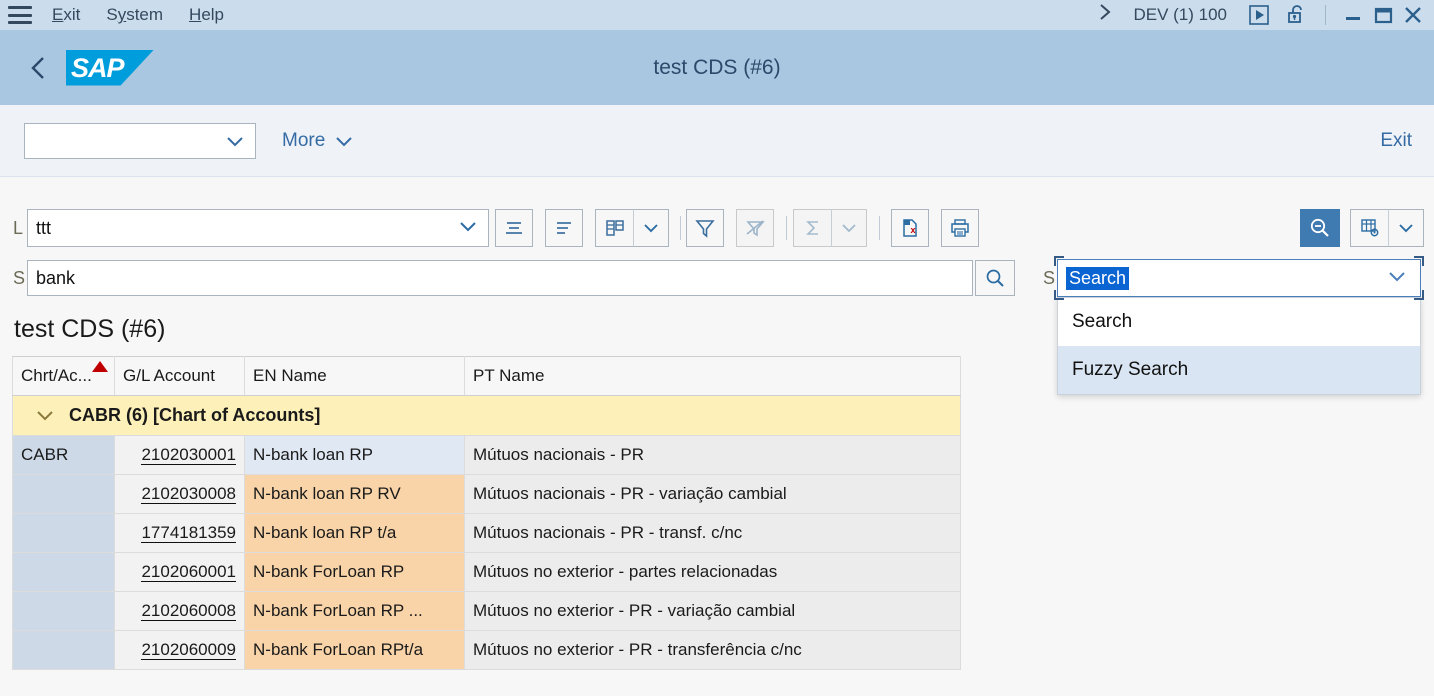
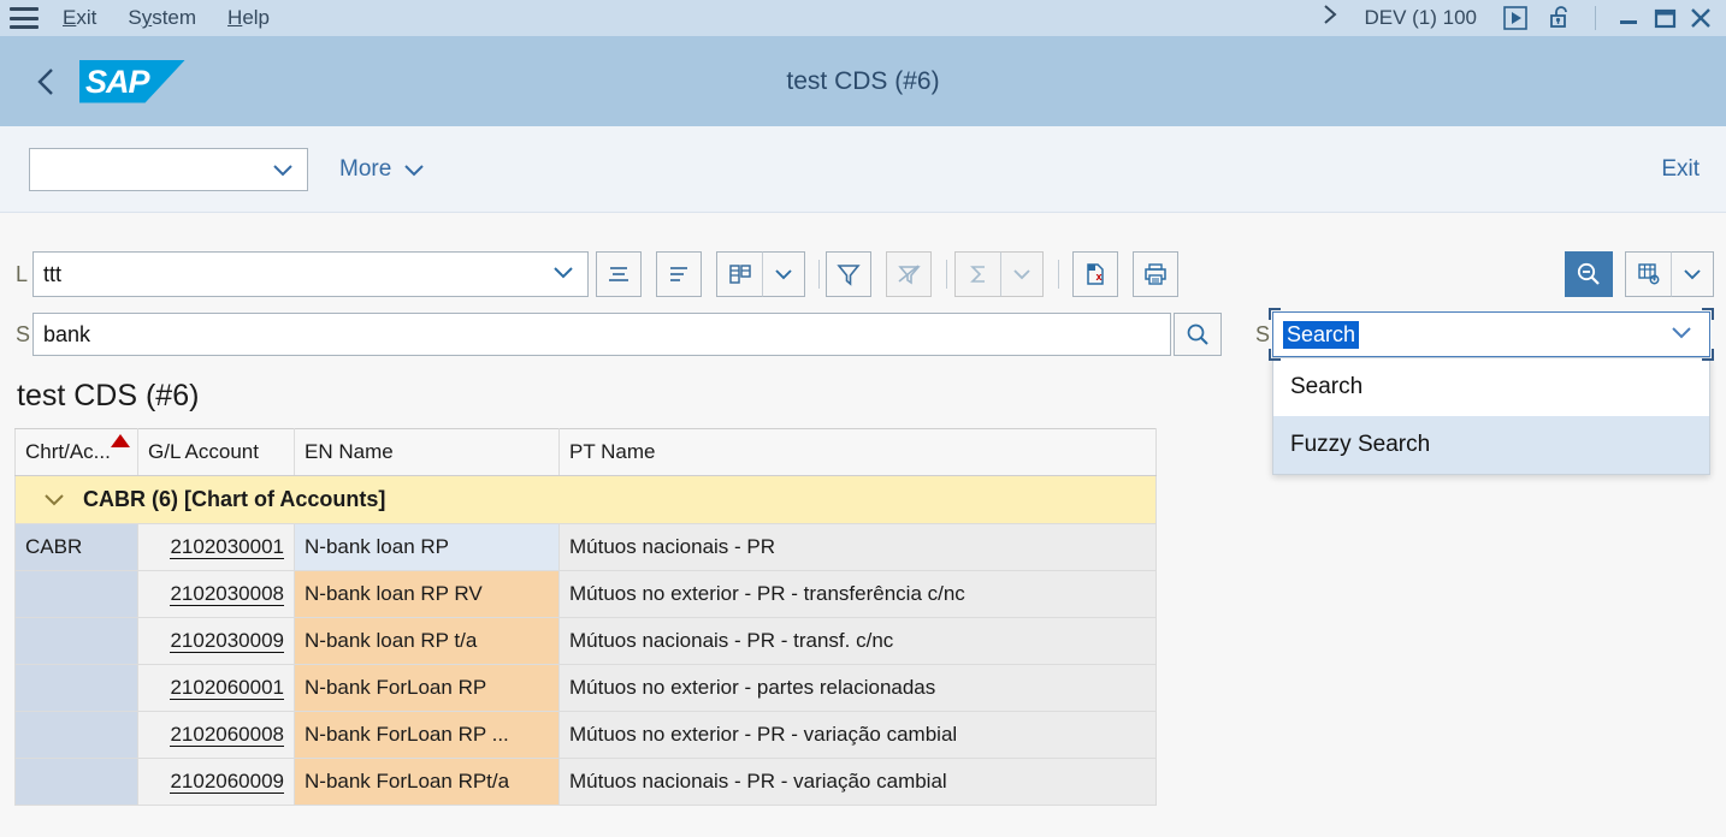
  Exit
  System
  Help
  DEV (1) 100
  SAP
  test CDS (#6)
  More
  Exit
  L
  ttt
  x
  S
  bank
  S
  Search
  Search
  Fuzzy Search
  test CDS (#6)
  Chrt/Ac...	G/L Account	EN Name	PT Name
  CABR (6) [Chart of Accounts]
  CABR	2102030001	N-bank loan RP	Mútuos nacionais - PR
- 	2102030008	N-bank loan RP RV	Mútuos nacionais - PR - variação cambial
+ 	2102030008	N-bank loan RP RV	Mútuos no exterior - PR - transferência c/nc
- 	1774181359	N-bank loan RP t/a	Mútuos nacionais - PR - transf. c/nc
+ 	2102030009	N-bank loan RP t/a	Mútuos nacionais - PR - transf. c/nc
  	2102060001	N-bank ForLoan RP	Mútuos no exterior - partes relacionadas
  	2102060008	N-bank ForLoan RP ...	Mútuos no exterior - PR - variação cambial
- 	2102060009	N-bank ForLoan RPt/a	Mútuos no exterior - PR - transferência c/nc
+ 	2102060009	N-bank ForLoan RPt/a	Mútuos nacionais - PR - variação cambial
